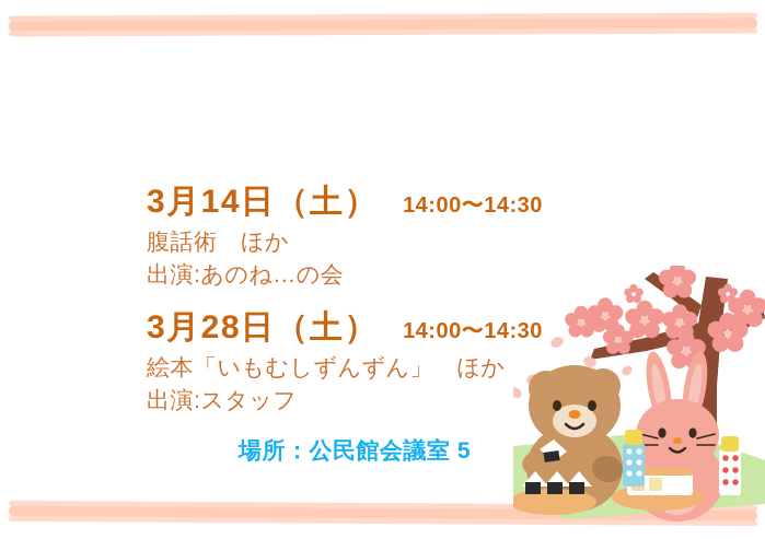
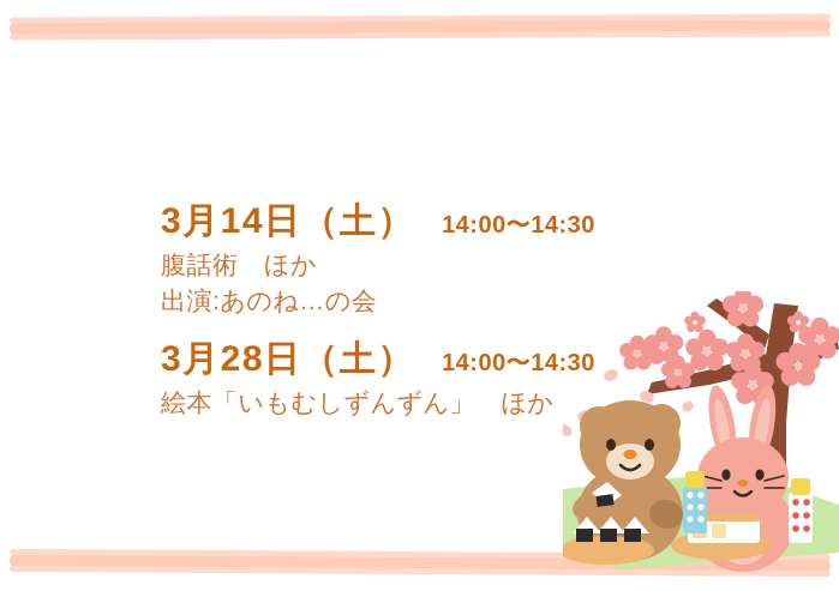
  3月14日（土）
  14:00〜14:30
  腹話術 ほか
  出演:あのね…の会
  3月28日（土）
  14:00〜14:30
  絵本「いもむしずんずん」 ほか
- 出演:スタッフ
- 場所：公民館会議室 5
